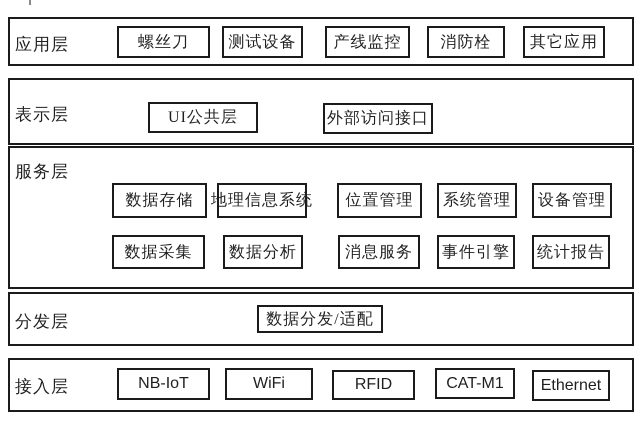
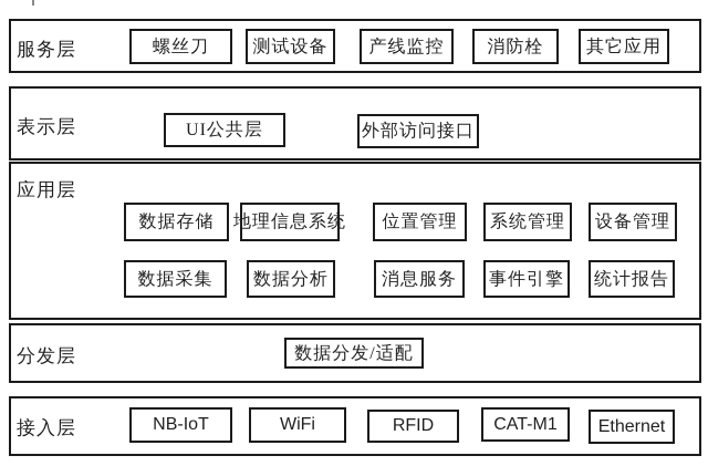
- 应用层
+ 服务层
  螺丝刀
  测试设备
  产线监控
  消防栓
  其它应用
  表示层
  UI公共层
  外部访问接口
- 服务层
+ 应用层
  数据存储
  地理信息系统
  位置管理
  系统管理
  设备管理
  数据采集
  数据分析
  消息服务
  事件引擎
  统计报告
  分发层
  数据分发/适配
  接入层
  NB-IoT
  WiFi
  RFID
  CAT-M1
  Ethernet
